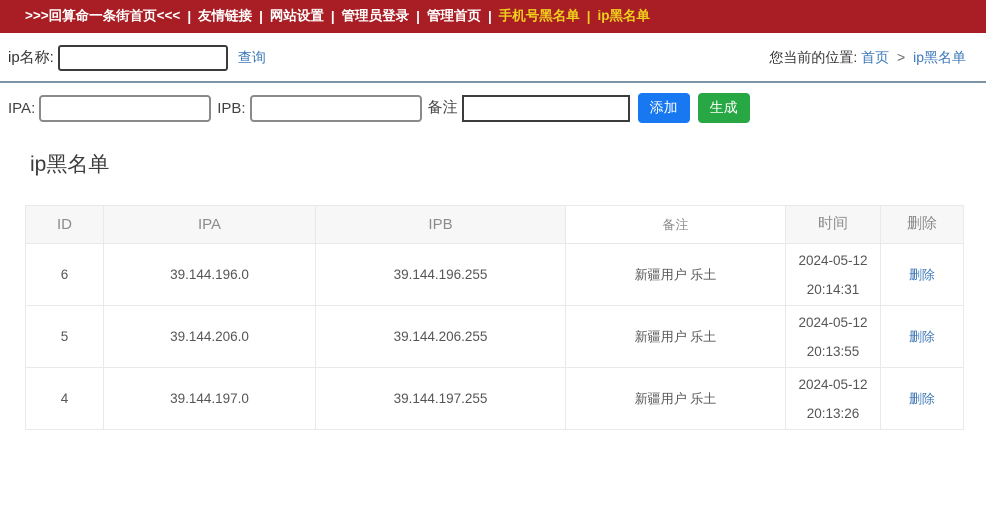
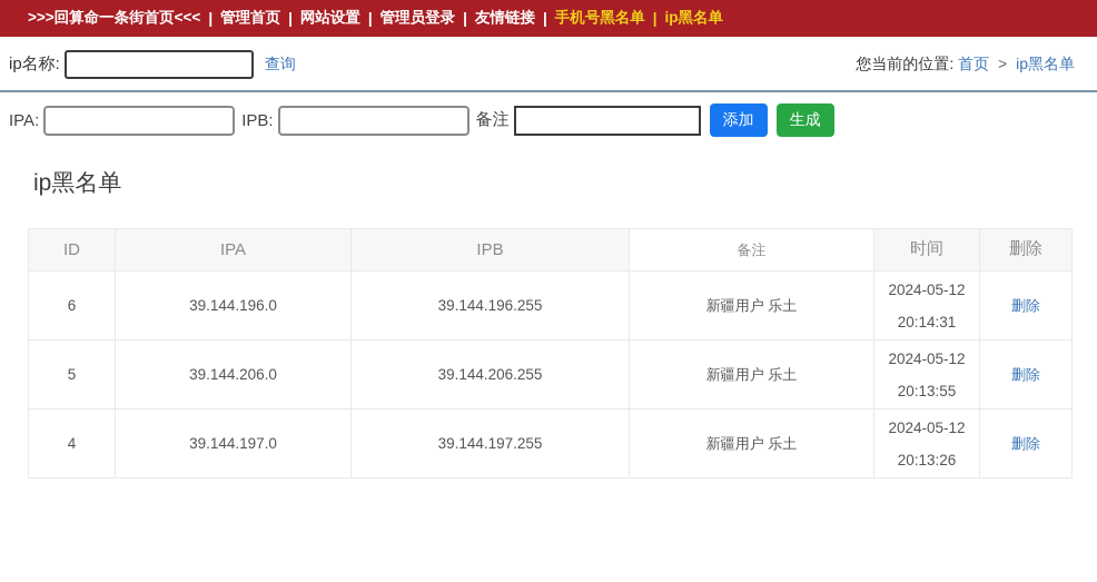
  >>>回算命一条街首页<<<
  |
- 友情链接
+ 管理首页
  |
  网站设置
  |
  管理员登录
  |
- 管理首页
+ 友情链接
  |
  手机号黑名单
  |
  ip黑名单
  ip名称:
  查询
  您当前的位置: 首页 > ip黑名单
  IPA:
  IPB:
  备注
  添加
  生成
  ip黑名单
  ID	IPA	IPB	备注	时间	删除
  6	39.144.196.0	39.144.196.255	新疆用户 乐土	2024-05-12 20:14:31	删除
  5	39.144.206.0	39.144.206.255	新疆用户 乐土	2024-05-12 20:13:55	删除
  4	39.144.197.0	39.144.197.255	新疆用户 乐土	2024-05-12 20:13:26	删除
